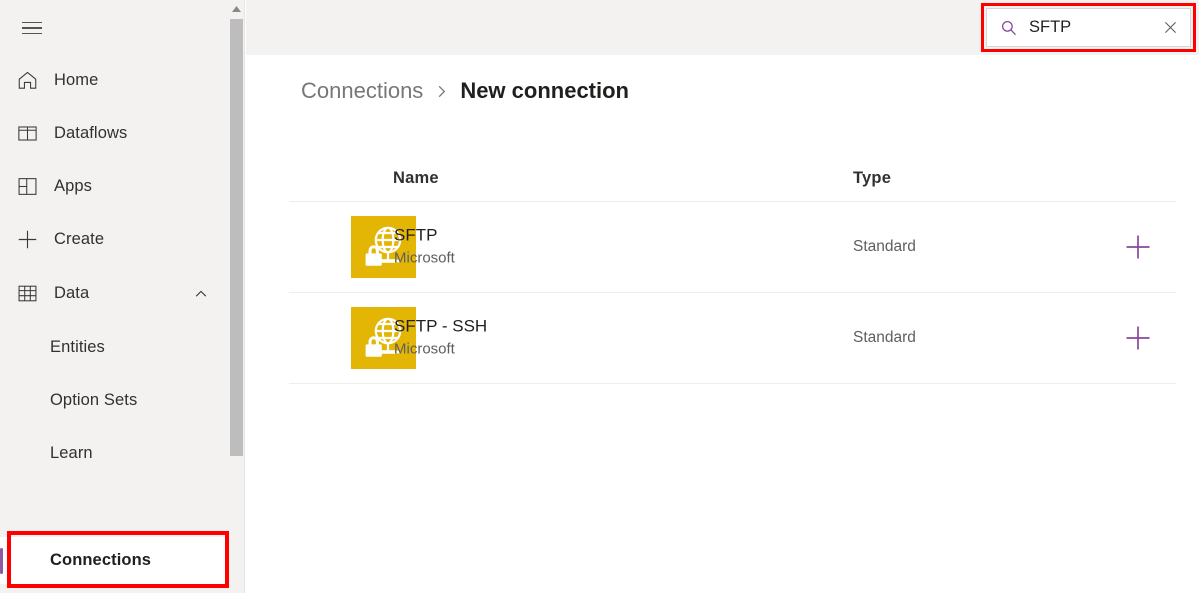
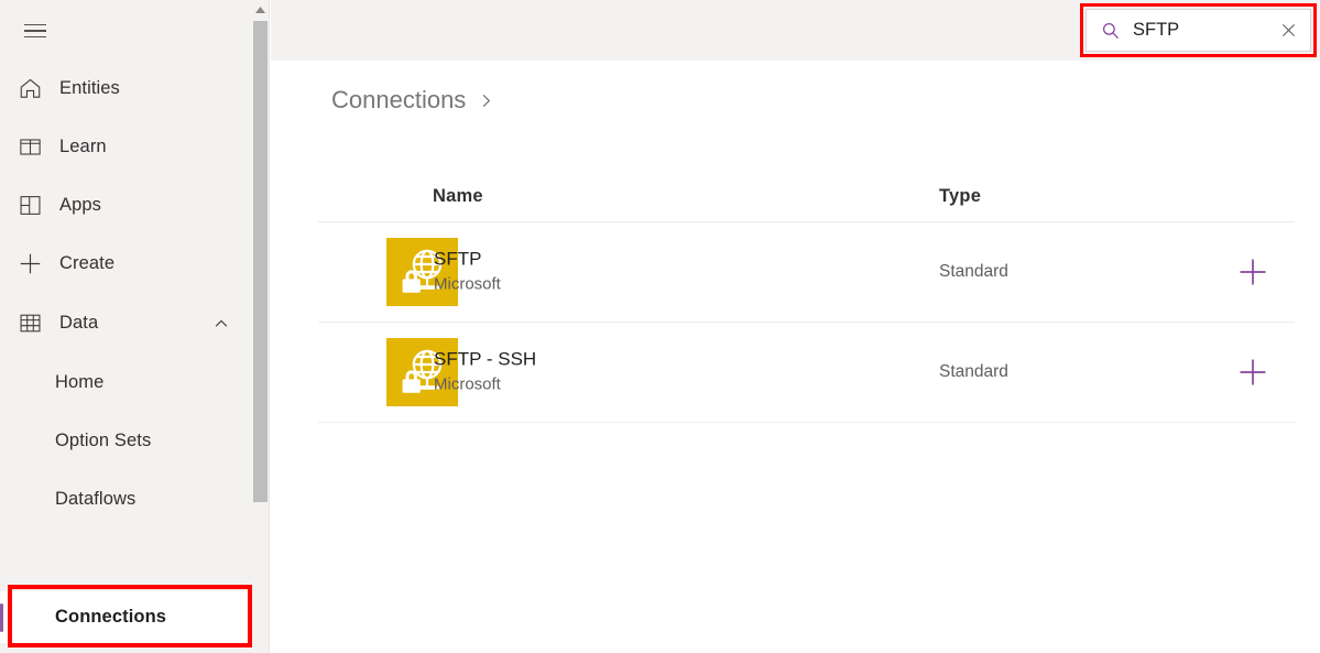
- Home
+ Entities
- Dataflows
+ Learn
  Apps
  Create
  Data
- Entities
+ Home
  Option Sets
- Learn
+ Dataflows
  Connections
  SFTP
  Connections
- New connection
  Name
  Type
  SFTP
  Microsoft
  Standard
  SFTP - SSH
  Microsoft
  Standard
